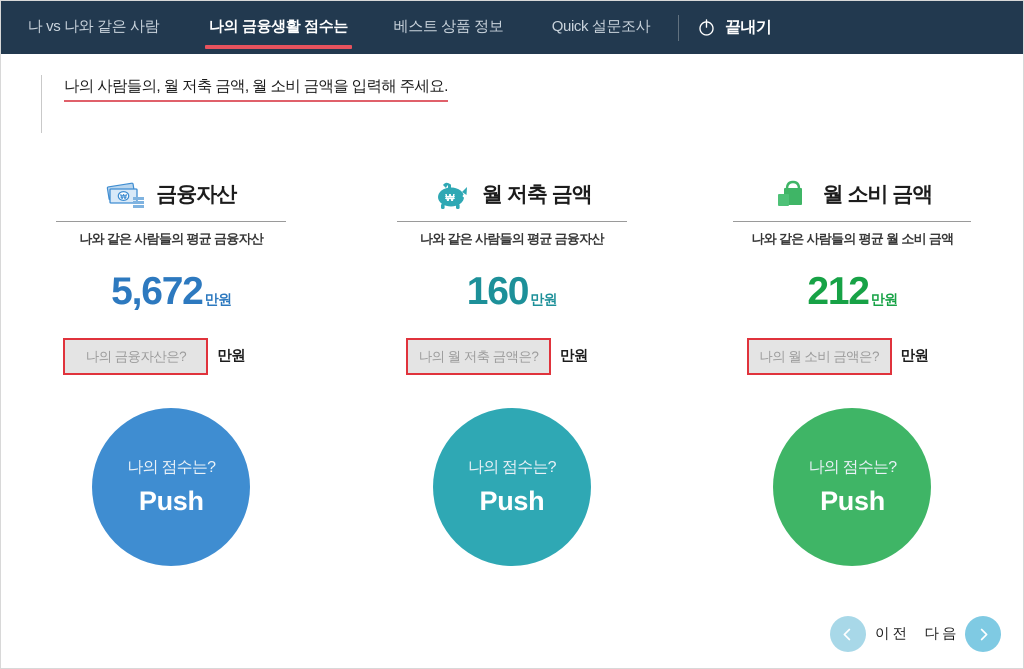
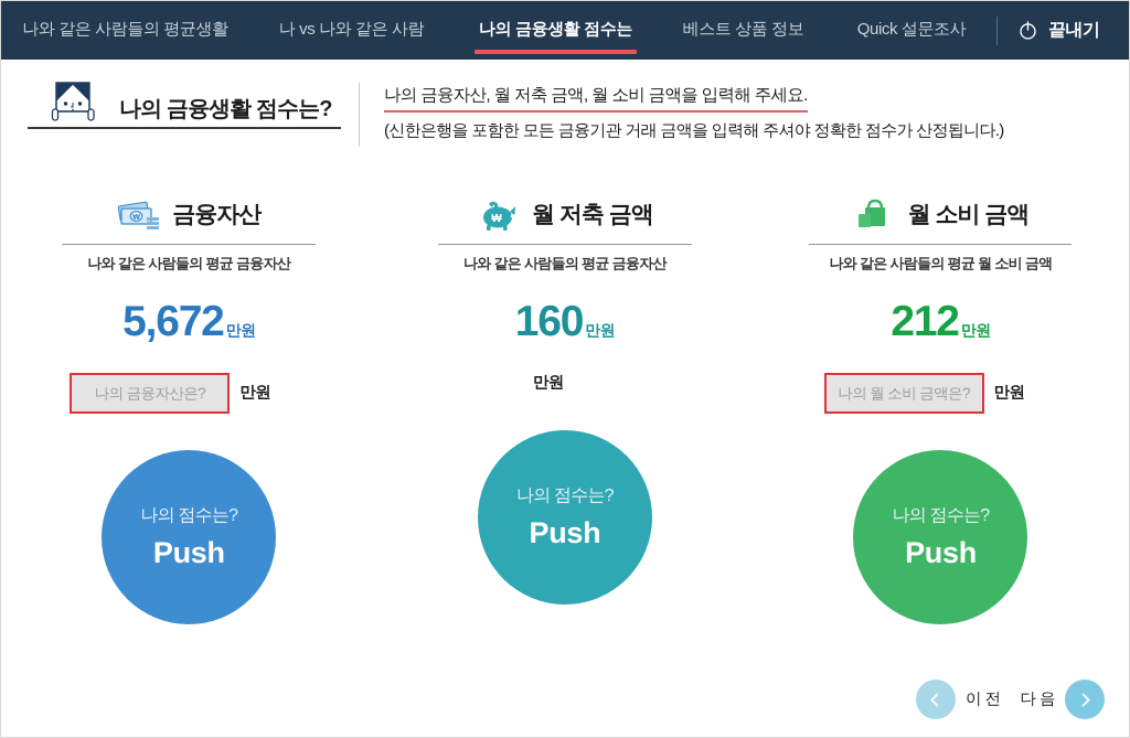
+ 나와 같은 사람들의 평균생활
  나 vs 나와 같은 사람
  나의 금융생활 점수는
  베스트 상품 정보
  Quick 설문조사
  끝내기
+ 나의 금융생활 점수는?
- 나의 사람들의, 월 저축 금액, 월 소비 금액을 입력해 주세요.
+ 나의 금융자산, 월 저축 금액, 월 소비 금액을 입력해 주세요.
+ (신한은행을 포함한 모든 금융기관 거래 금액을 입력해 주셔야 정확한 점수가 산정됩니다.)
  금융자산
  나와 같은 사람들의 평균 금융자산
  5,672
  만원
  나의 금융자산은?
  만원
  나의 점수는?
  Push
  ₩
  월 저축 금액
  나와 같은 사람들의 평균 금융자산
  160
  만원
- 나의 월 저축 금액은?
  만원
  나의 점수는?
  Push
  월 소비 금액
  나와 같은 사람들의 평균 월 소비 금액
  212
  만원
  나의 월 소비 금액은?
  만원
  나의 점수는?
  Push
  이 전
  다 음
